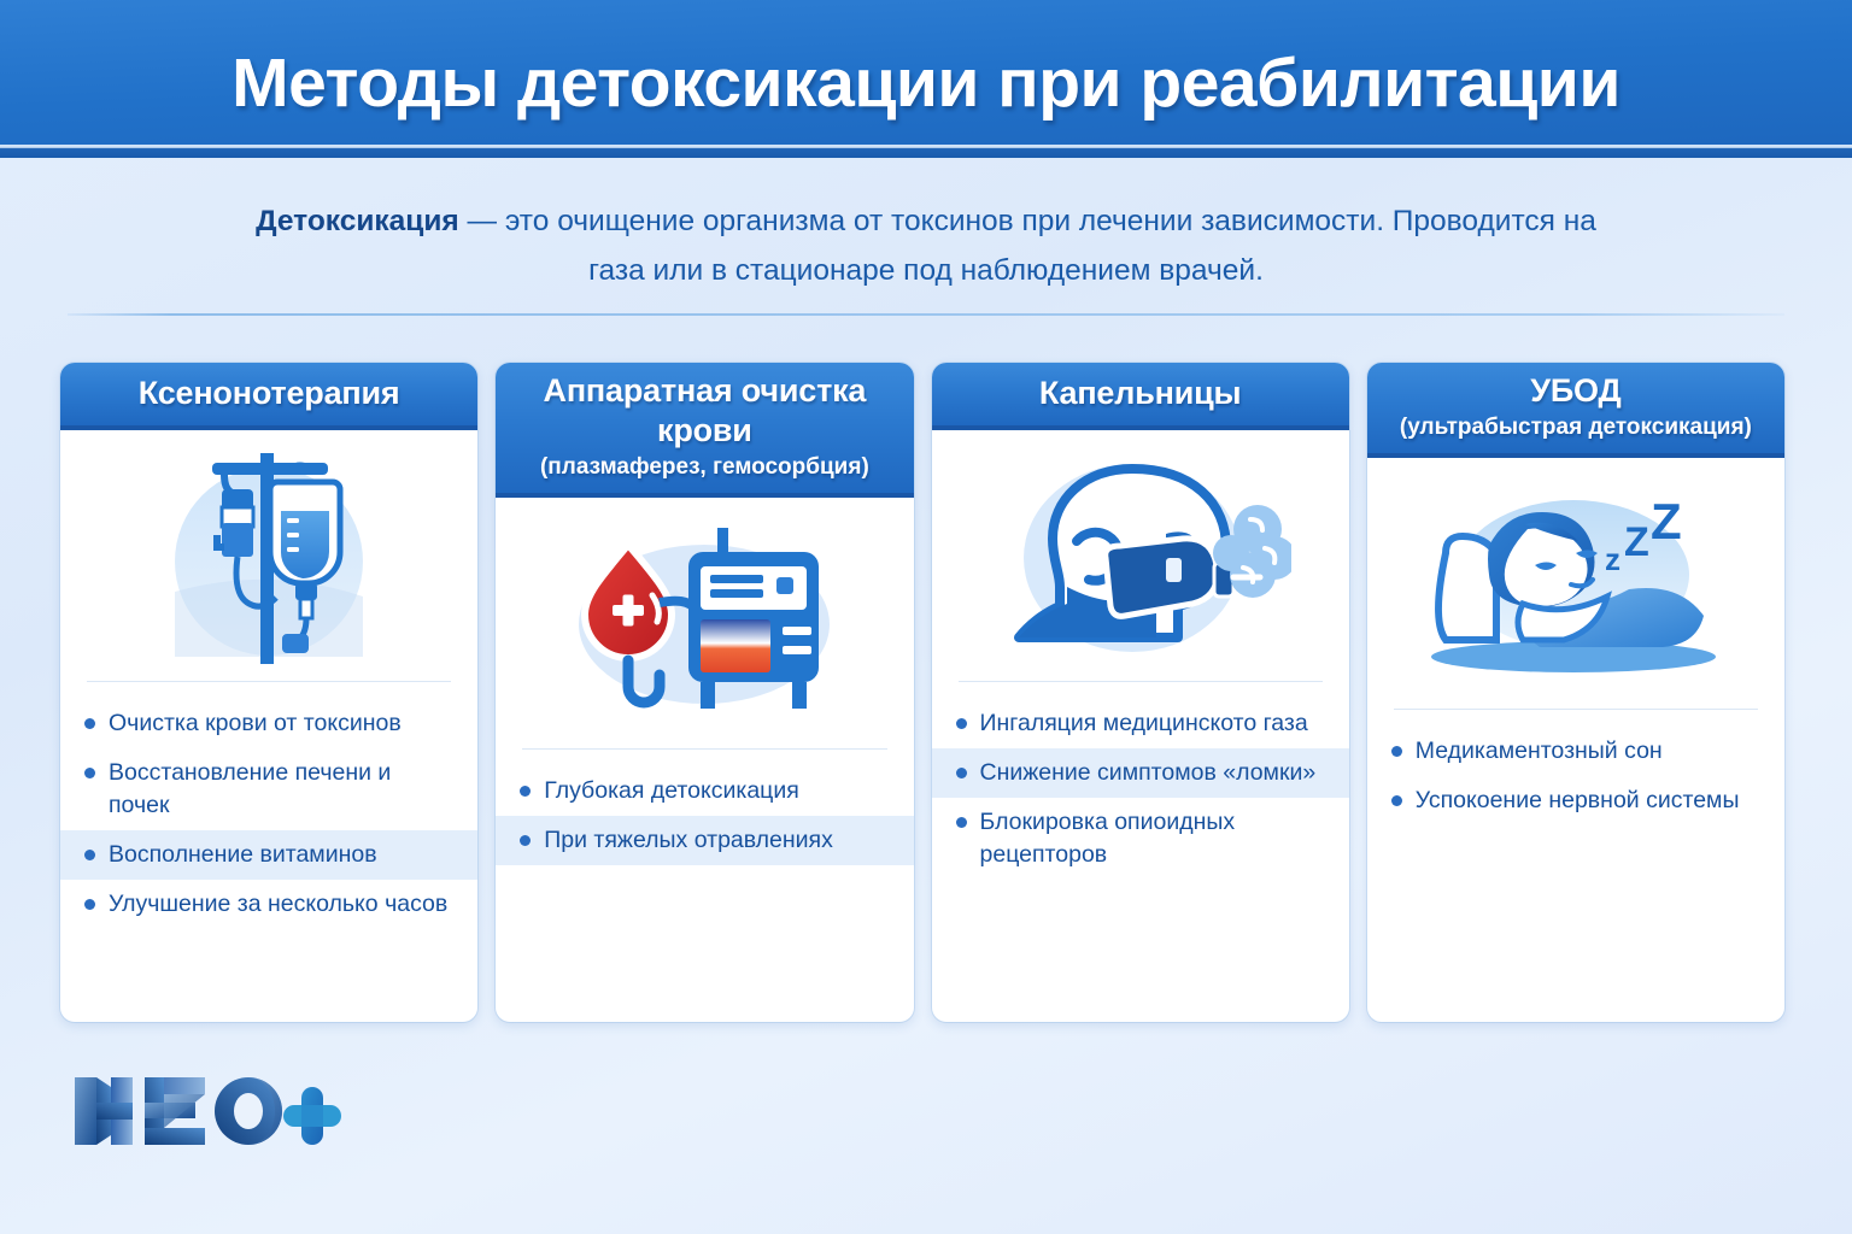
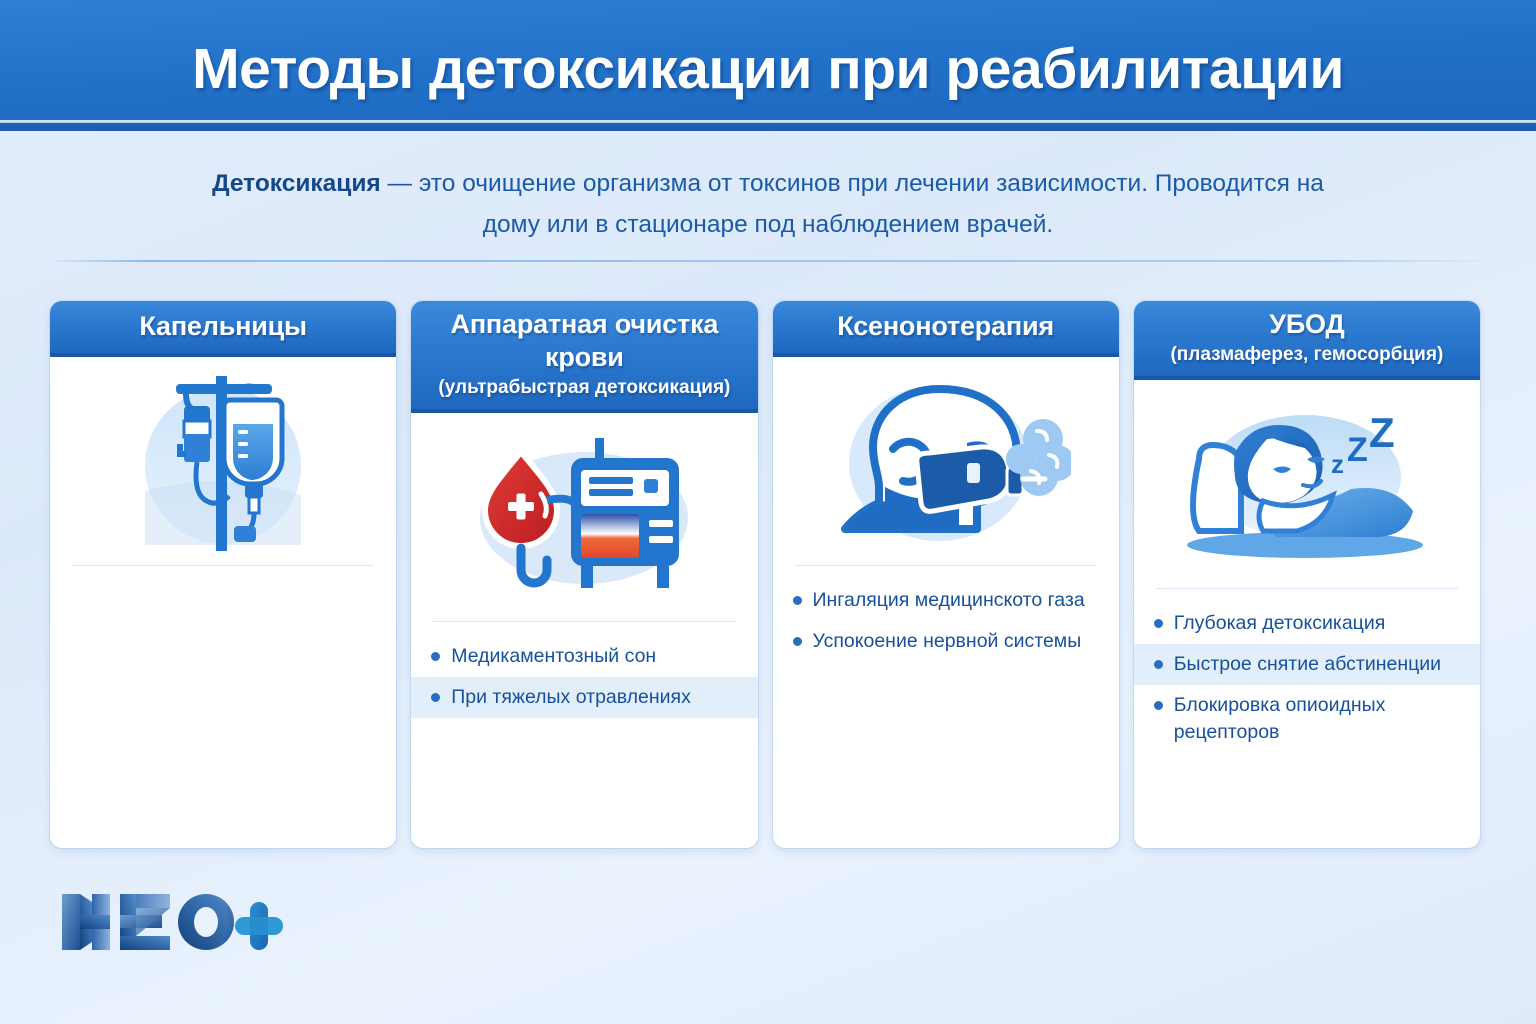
  Методы детоксикации при реабилитации
- Детоксикация — это очищение организма от токсинов при лечении зависимости. Проводится на газа или в стационаре под наблюдением врачей.
+ Детоксикация — это очищение организма от токсинов при лечении зависимости. Проводится на дому или в стационаре под наблюдением врачей.
- Ксенонотерапия
+ Капельницы
- Очистка крови от токсинов
- Восстановление печени и почек
- Восполнение витаминов
- Улучшение за несколько часов
  Аппаратная очистка крови
- (плазмаферез, гемосорбция)
+ (ультрабыстрая детоксикация)
- Глубокая детоксикация
+ Медикаментозный сон
  При тяжелых отравлениях
- Капельницы
+ Ксенонотерапия
  Ингаляция медицинското газа
- Снижение симптомов «ломки»
- Блокировка опиоидных рецепторов
+ Успокоение нервной системы
  УБОД
- (ультрабыстрая детоксикация)
+ (плазмаферез, гемосорбция)
  z
  Z
  Z
- Медикаментозный сон
+ Глубокая детоксикация
+ Быстрое снятие абстиненции
- Успокоение нервной системы
+ Блокировка опиоидных рецепторов
